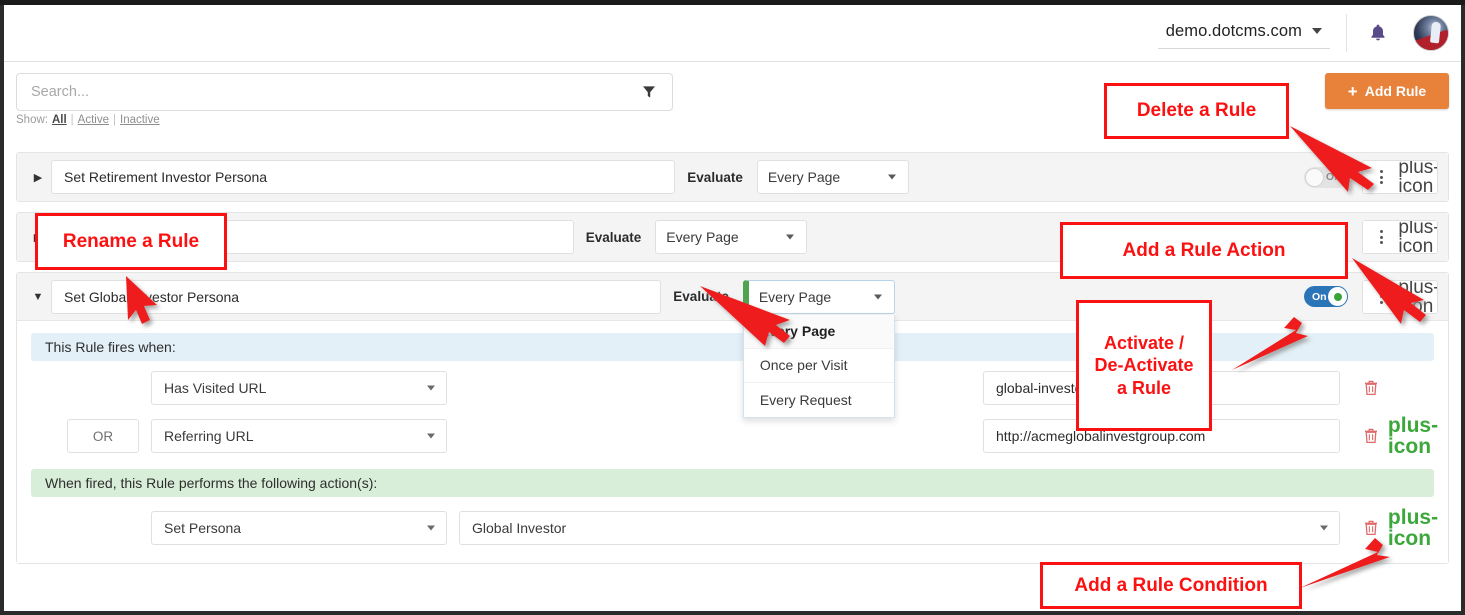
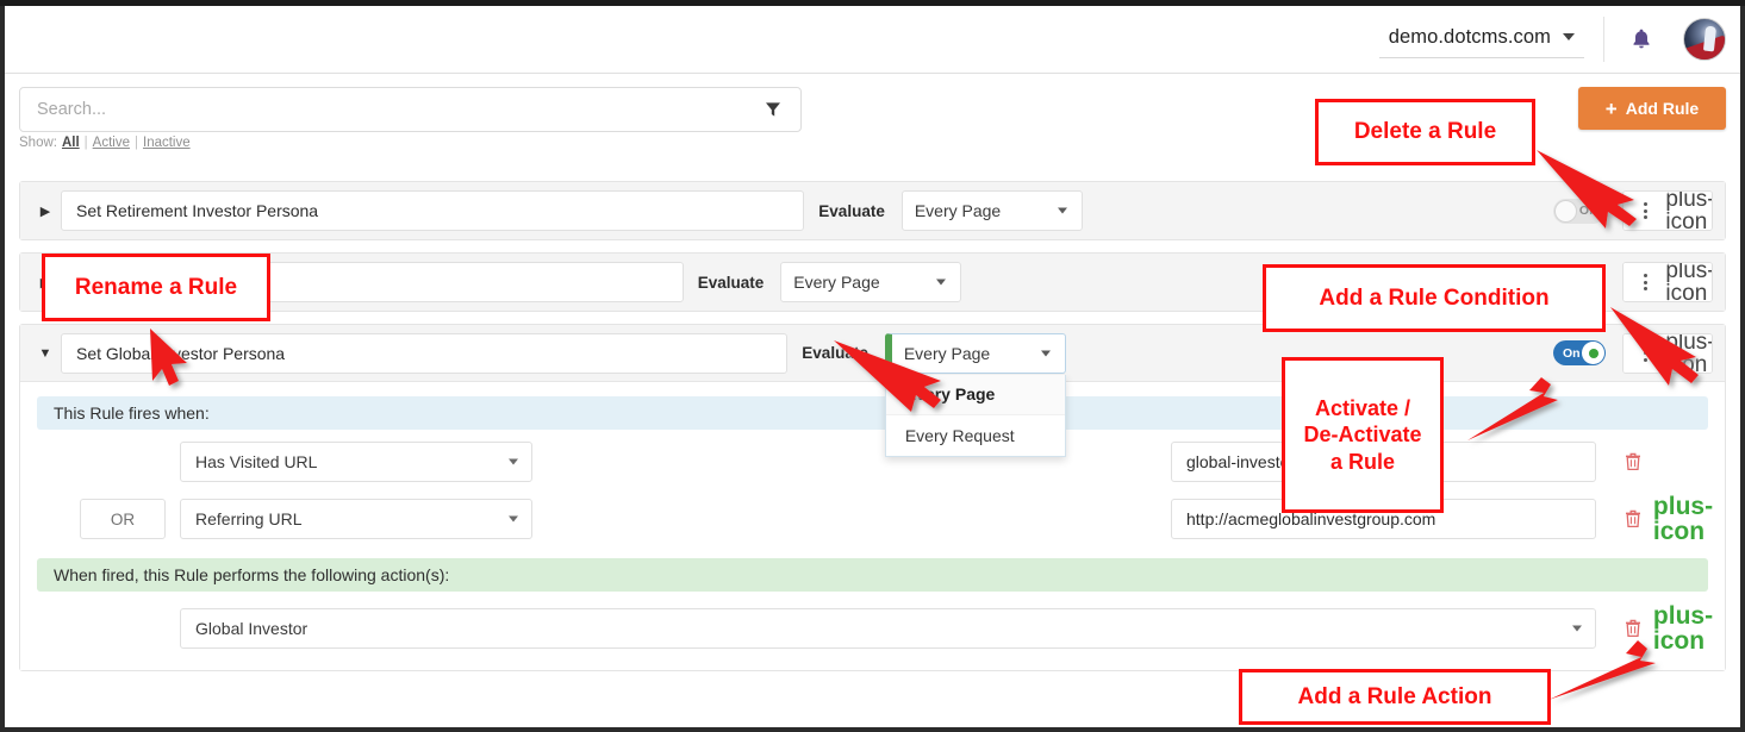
  demo.dotcms.com
  Search...
  +
  Add Rule
  Show:
  All
  |
  Active
  |
  Inactive
  ▶
  Set Retirement Investor Persona
  Evaluate
  Every Page
  plus-icon
  Evaluate
  Every Page
  plus-icon
  ▼
  Set Globavestor Persona
  Every Page
- Once per Visit
  Every Request
  On
  plus-on
  This Rule fires when:
  Has Visited URL
  global-invest
  OR
  Referring URL
  http://acmeglobalinvestgroup.com
  pluscon
  When fired, this Rule performs the following action(s):
- Set Persona
  Global Investor
  pluscon
  Delete a Rule
  Rename a Rule
- Add a Rule Action
+ Add a Rule Condition
  Activate /
  De-Activate
  a Rule
- Add a Rule Condition
+ Add a Rule Action
